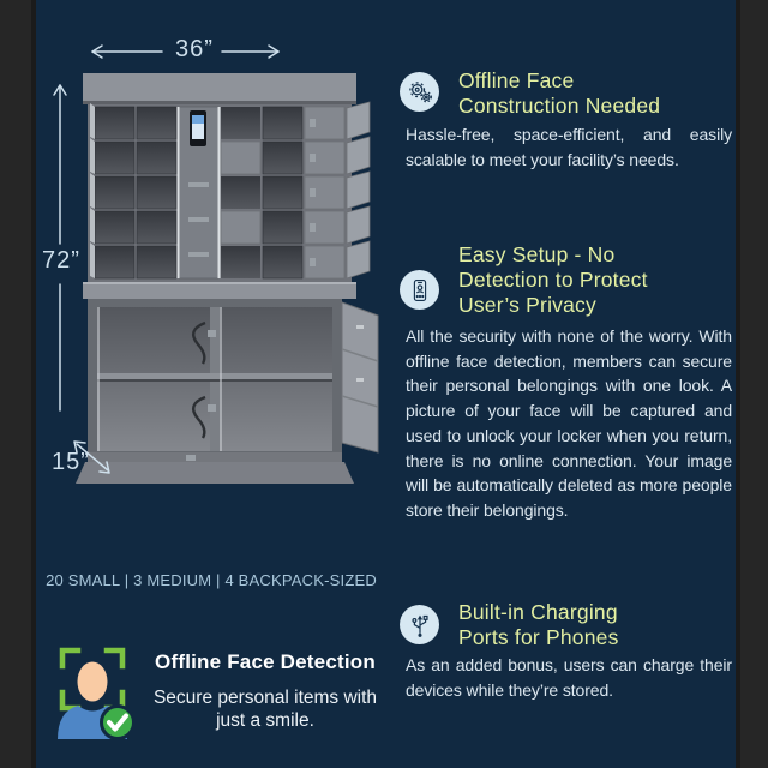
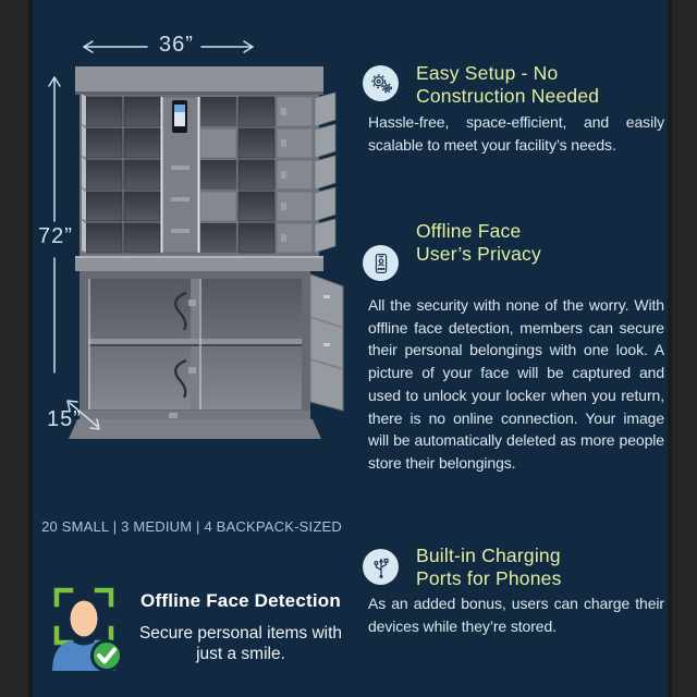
  36”
  72”
  15”
  20 SMALL | 3 MEDIUM | 4 BACKPACK-SIZED
  Offline Face Detection
  Secure personal items with just a smile.
- Offline Face
+ Easy Setup - No
  Construction Needed
  Hassle-free, space-efficient, and easily scalable to meet your facility’s needs.
- Easy Setup - No
+ Offline Face
- Detection to Protect
  User’s Privacy
  All the security with none of the worry. With offline face detection, members can secure their personal belongings with one look. A picture of your face will be captured and used to unlock your locker when you return, there is no online connection. Your image will be automatically deleted as more people store their belongings.
  Built-in Charging
  Ports for Phones
  As an added bonus, users can charge their devices while they’re stored.
